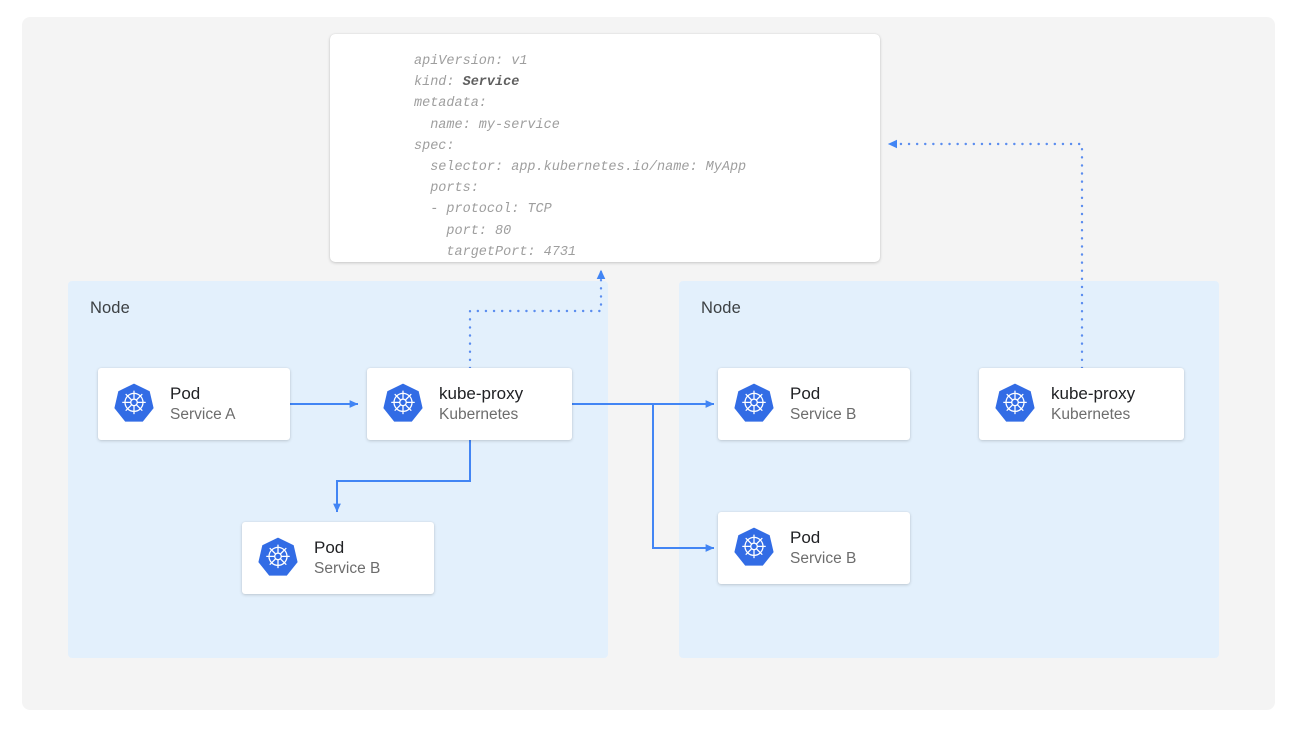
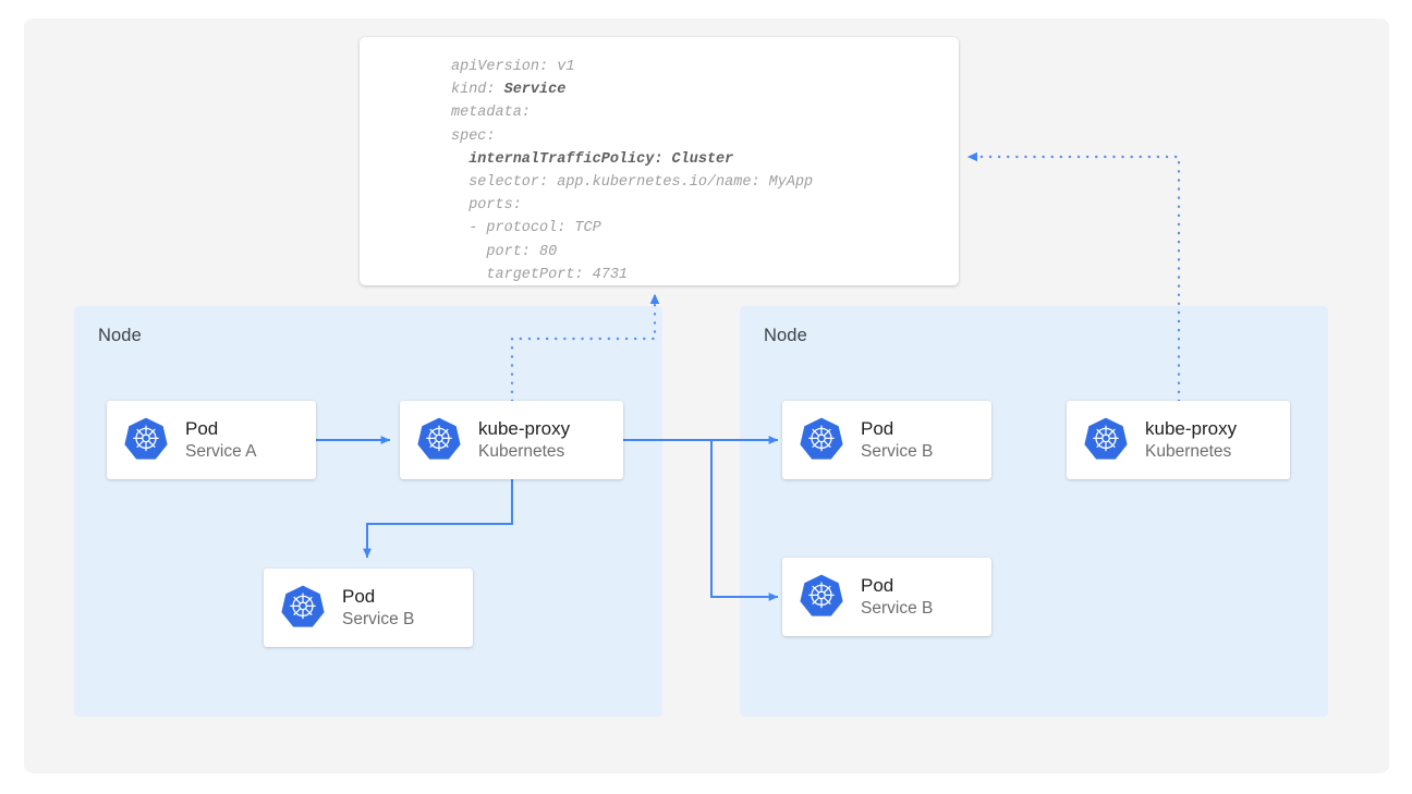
  Node
  Node
  apiVersion: v1
  kind: Service
  metadata:
- name: my-service
  spec:
+ internalTrafficPolicy: Cluster
  selector: app.kubernetes.io/name: MyApp
  ports:
  - protocol: TCP
  port: 80
  targetPort: 4731
  Pod
  Service A
  kube-proxy
  Kubernetes
  Pod
  Service B
  Pod
  Service B
  kube-proxy
  Kubernetes
  Pod
  Service B
